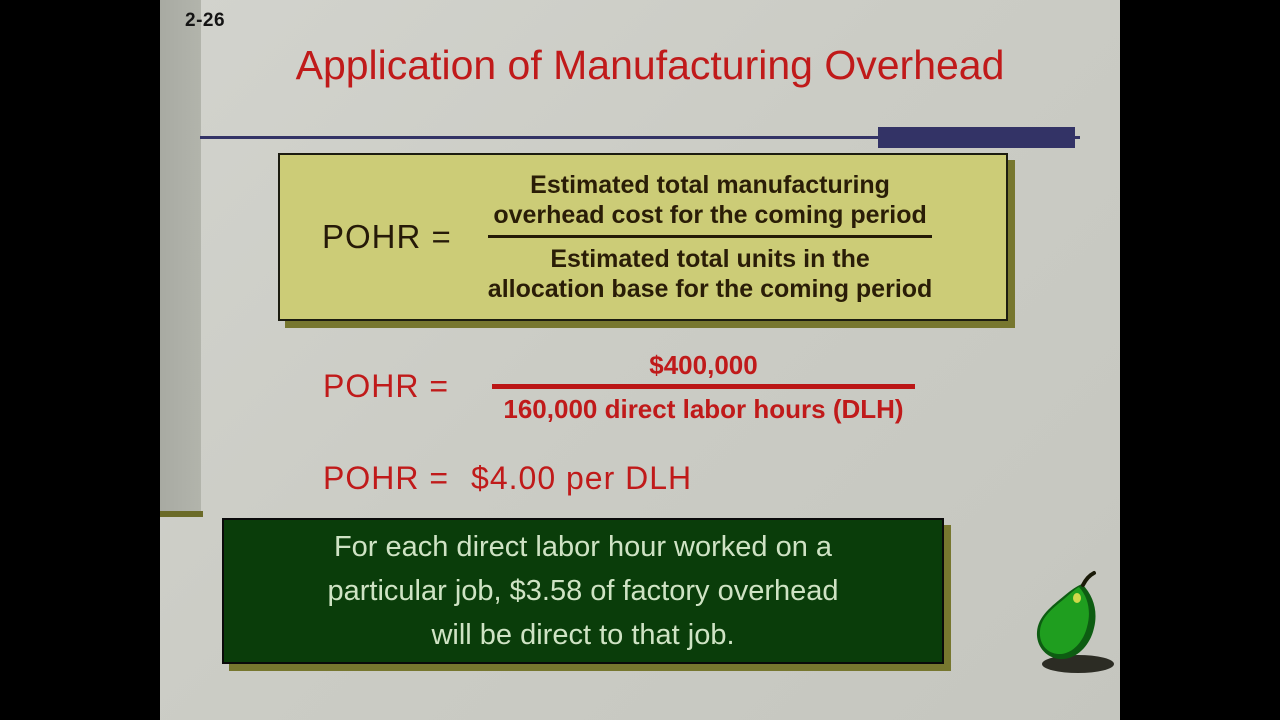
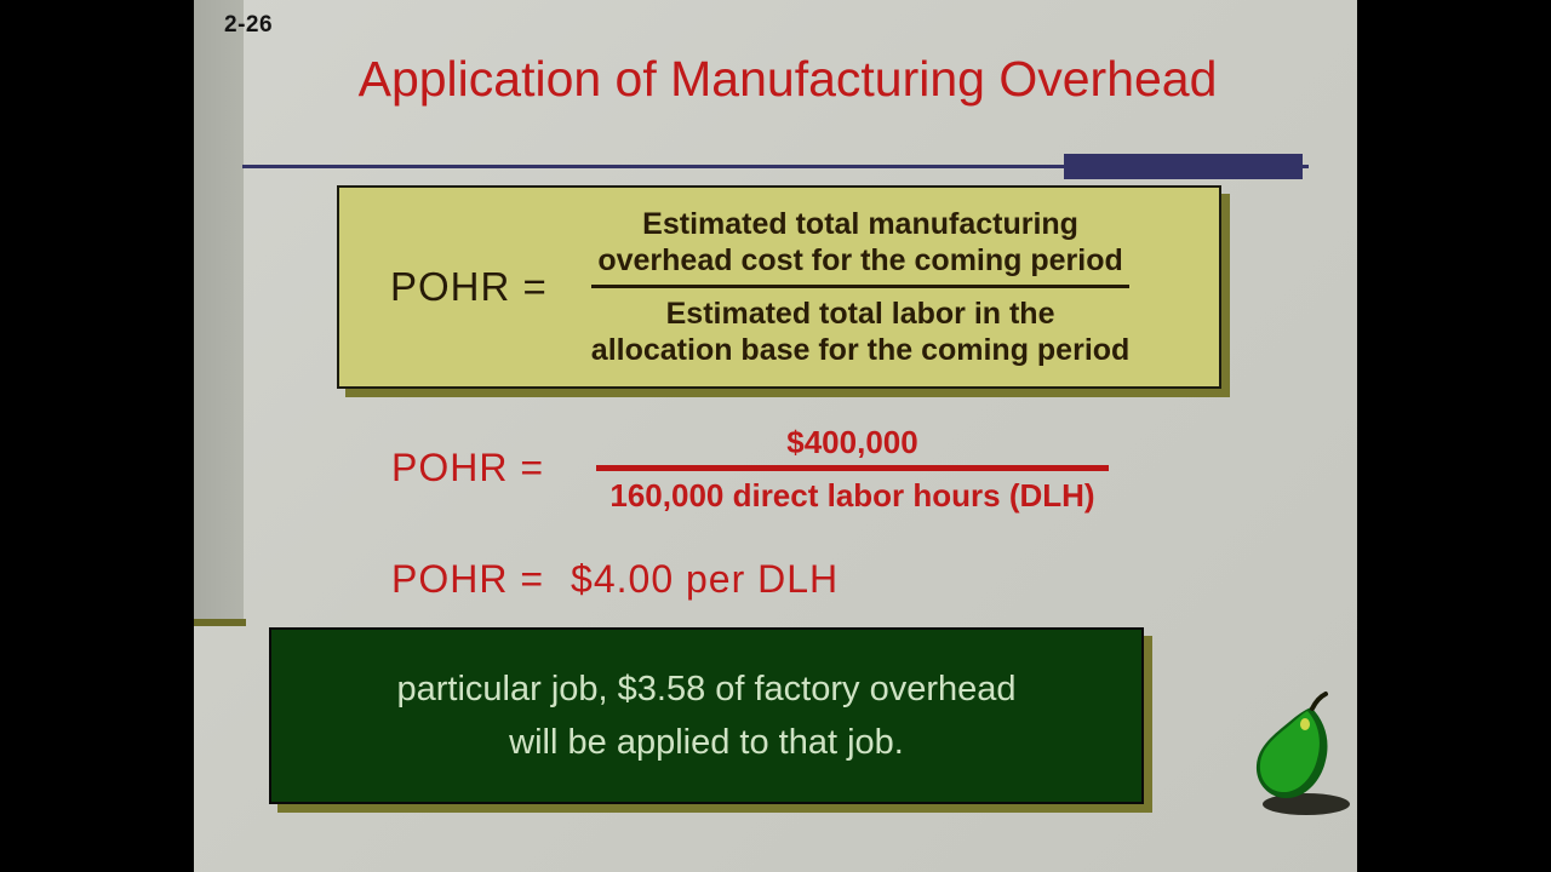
  2-26
  Application of Manufacturing Overhead
  POHR =
  Estimated total manufacturing
  overhead cost for the coming period
- Estimated total units in the
+ Estimated total labor in the
  allocation base for the coming period
  POHR =
  $400,000
  160,000 direct labor hours (DLH)
  POHR = $4.00 per DLH
- For each direct labor hour worked on a
  particular job, $3.58 of factory overhead
- will be direct to that job.
+ will be applied to that job.
